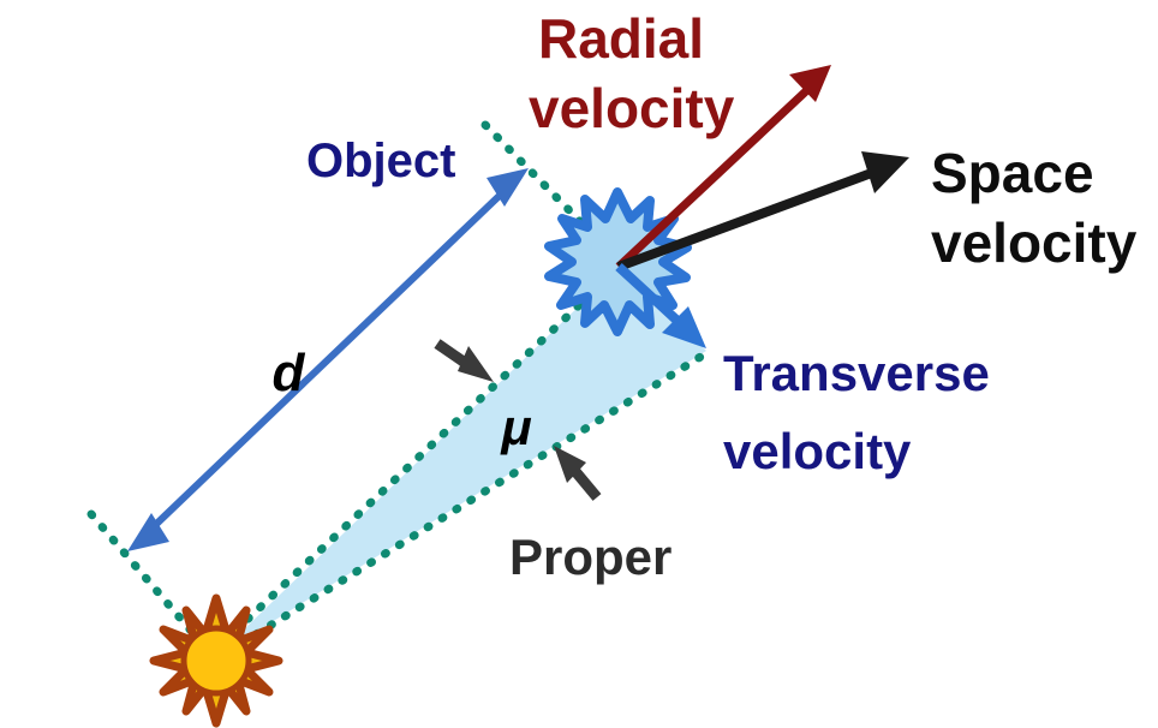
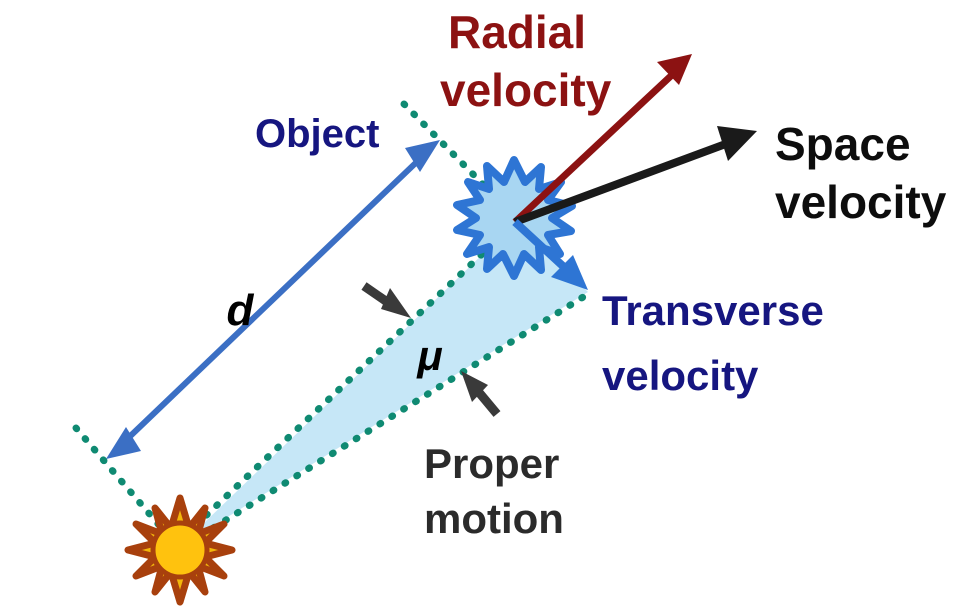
  Radial
  velocity
  Space
  velocity
  Transverse
  velocity
  Object
  Proper
+ motion
  d
  μ
